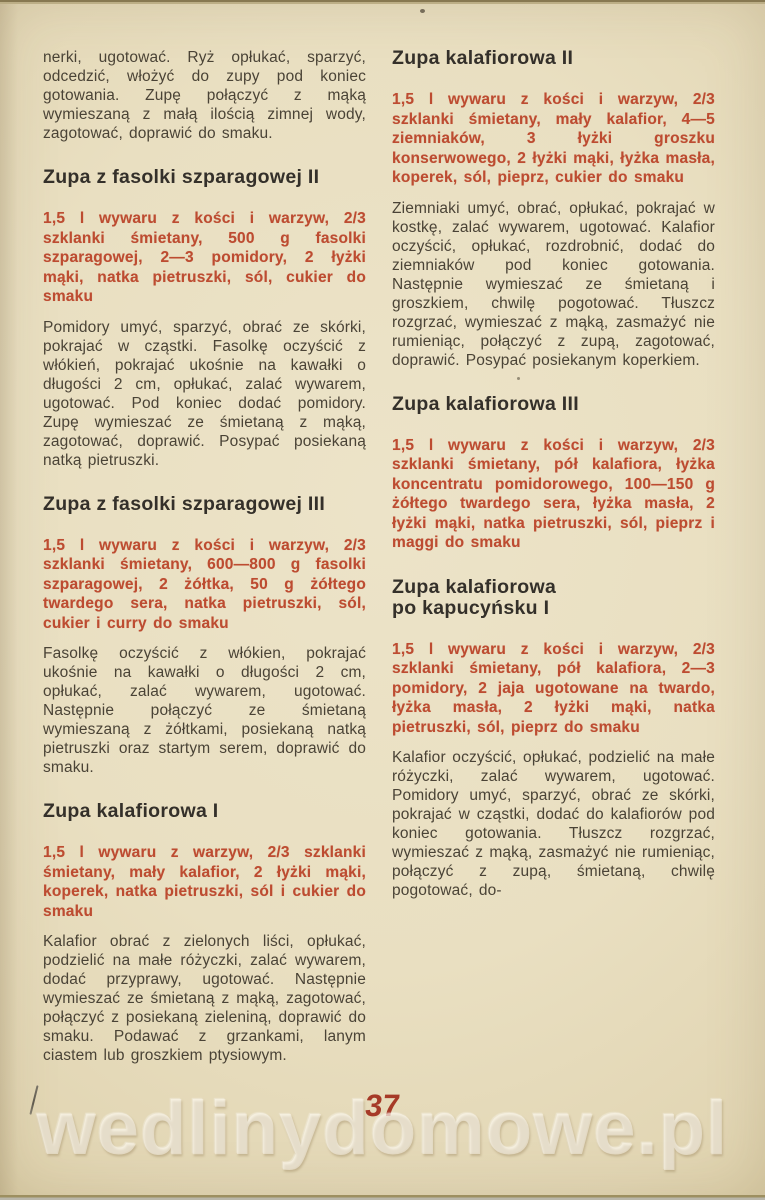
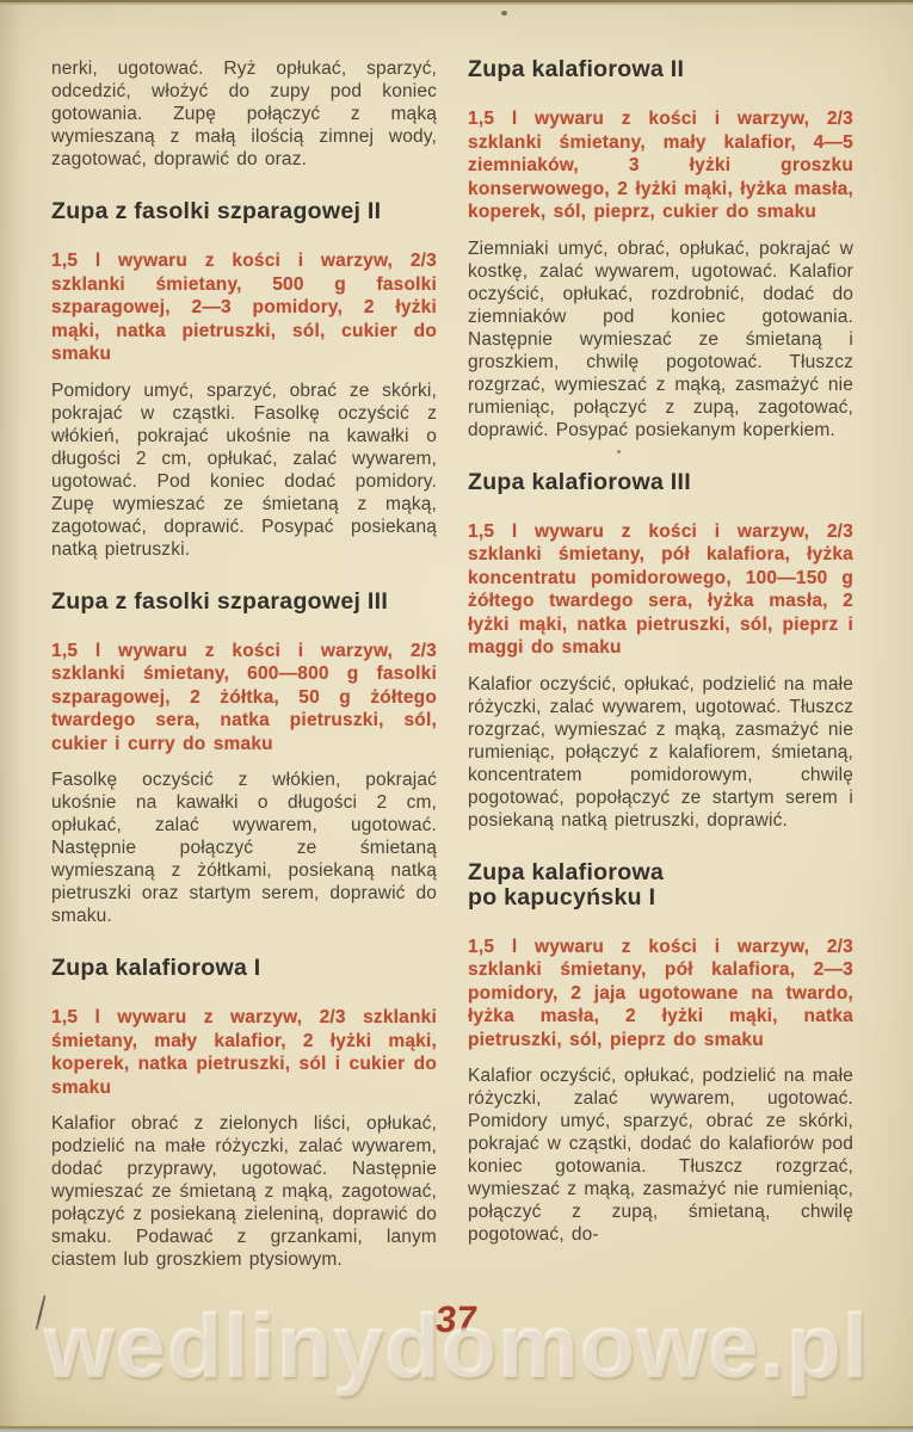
- nerki, ugotować. Ryż opłukać, sparzyć, odcedzić, włożyć do zupy pod koniec gotowania. Zupę połączyć z mąką wymieszaną z małą ilością zimnej wody, zagotować, doprawić do smaku.
+ nerki, ugotować. Ryż opłukać, sparzyć, odcedzić, włożyć do zupy pod koniec gotowania. Zupę połączyć z mąką wymieszaną z małą ilością zimnej wody, zagotować, doprawić do oraz.
  Zupa z fasolki szparagowej II
  1,5 l wywaru z kości i warzyw, 2/3 szklanki śmietany, 500 g fasolki szparagowej, 2—3 pomidory, 2 łyżki mąki, natka pietruszki, sól, cukier do smaku
  Pomidory umyć, sparzyć, obrać ze skórki, pokrajać w cząstki. Fasolkę oczyścić z włókień, pokrajać ukośnie na kawałki o długości 2 cm, opłukać, zalać wywarem, ugotować. Pod koniec dodać pomidory. Zupę wymieszać ze śmietaną z mąką, zagotować, doprawić. Posypać posiekaną natką pietruszki.
  Zupa z fasolki szparagowej III
  1,5 l wywaru z kości i warzyw, 2/3 szklanki śmietany, 600—800 g fasolki szparagowej, 2 żółtka, 50 g żółtego twardego sera, natka pietruszki, sól, cukier i curry do smaku
  Fasolkę oczyścić z włókien, pokrajać ukośnie na kawałki o długości 2 cm, opłukać, zalać wywarem, ugotować. Następnie połączyć ze śmietaną wymieszaną z żółtkami, posiekaną natką pietruszki oraz startym serem, doprawić do smaku.
  Zupa kalafiorowa I
  1,5 l wywaru z warzyw, 2/3 szklanki śmietany, mały kalafior, 2 łyżki mąki, koperek, natka pietruszki, sól i cukier do smaku
  Kalafior obrać z zielonych liści, opłukać, podzielić na małe różyczki, zalać wywarem, dodać przyprawy, ugotować. Następnie wymieszać ze śmietaną z mąką, zagotować, połączyć z posiekaną zieleniną, doprawić do smaku. Podawać z grzankami, lanym ciastem lub groszkiem ptysiowym.
  Zupa kalafiorowa II
  1,5 l wywaru z kości i warzyw, 2/3 szklanki śmietany, mały kalafior, 4—5 ziemniaków, 3 łyżki groszku konserwowego, 2 łyżki mąki, łyżka masła, koperek, sól, pieprz, cukier do smaku
  Ziemniaki umyć, obrać, opłukać, pokrajać w kostkę, zalać wywarem, ugotować. Kalafior oczyścić, opłukać, rozdrobnić, dodać do ziemniaków pod koniec gotowania. Następnie wymieszać ze śmietaną i groszkiem, chwilę pogotować. Tłuszcz rozgrzać, wymieszać z mąką, zasmażyć nie rumieniąc, połączyć z zupą, zagotować, doprawić. Posypać posiekanym koperkiem.
  Zupa kalafiorowa III
  1,5 l wywaru z kości i warzyw, 2/3 szklanki śmietany, pół kalafiora, łyżka koncentratu pomidorowego, 100—150 g żółtego twardego sera, łyżka masła, 2 łyżki mąki, natka pietruszki, sól, pieprz i maggi do smaku
+ Kalafior oczyścić, opłukać, podzielić na małe różyczki, zalać wywarem, ugotować. Tłuszcz rozgrzać, wymieszać z mąką, zasmażyć nie rumieniąc, połączyć z kalafiorem, śmietaną, koncentratem pomidorowym, chwilę pogotować, popołączyć ze startym serem i posiekaną natką pietruszki, doprawić.
  Zupa kalafiorowa
  po kapucyńsku I
  1,5 l wywaru z kości i warzyw, 2/3 szklanki śmietany, pół kalafiora, 2—3 pomidory, 2 jaja ugotowane na twardo, łyżka masła, 2 łyżki mąki, natka pietruszki, sól, pieprz do smaku
  Kalafior oczyścić, opłukać, podzielić na małe różyczki, zalać wywarem, ugotować. Pomidory umyć, sparzyć, obrać ze skórki, pokrajać w cząstki, dodać do kalafiorów pod koniec gotowania. Tłuszcz rozgrzać, wymieszać z mąką, zasmażyć nie rumieniąc, połączyć z zupą, śmietaną, chwilę pogotować, do-
  wedlinydomowe.pl
